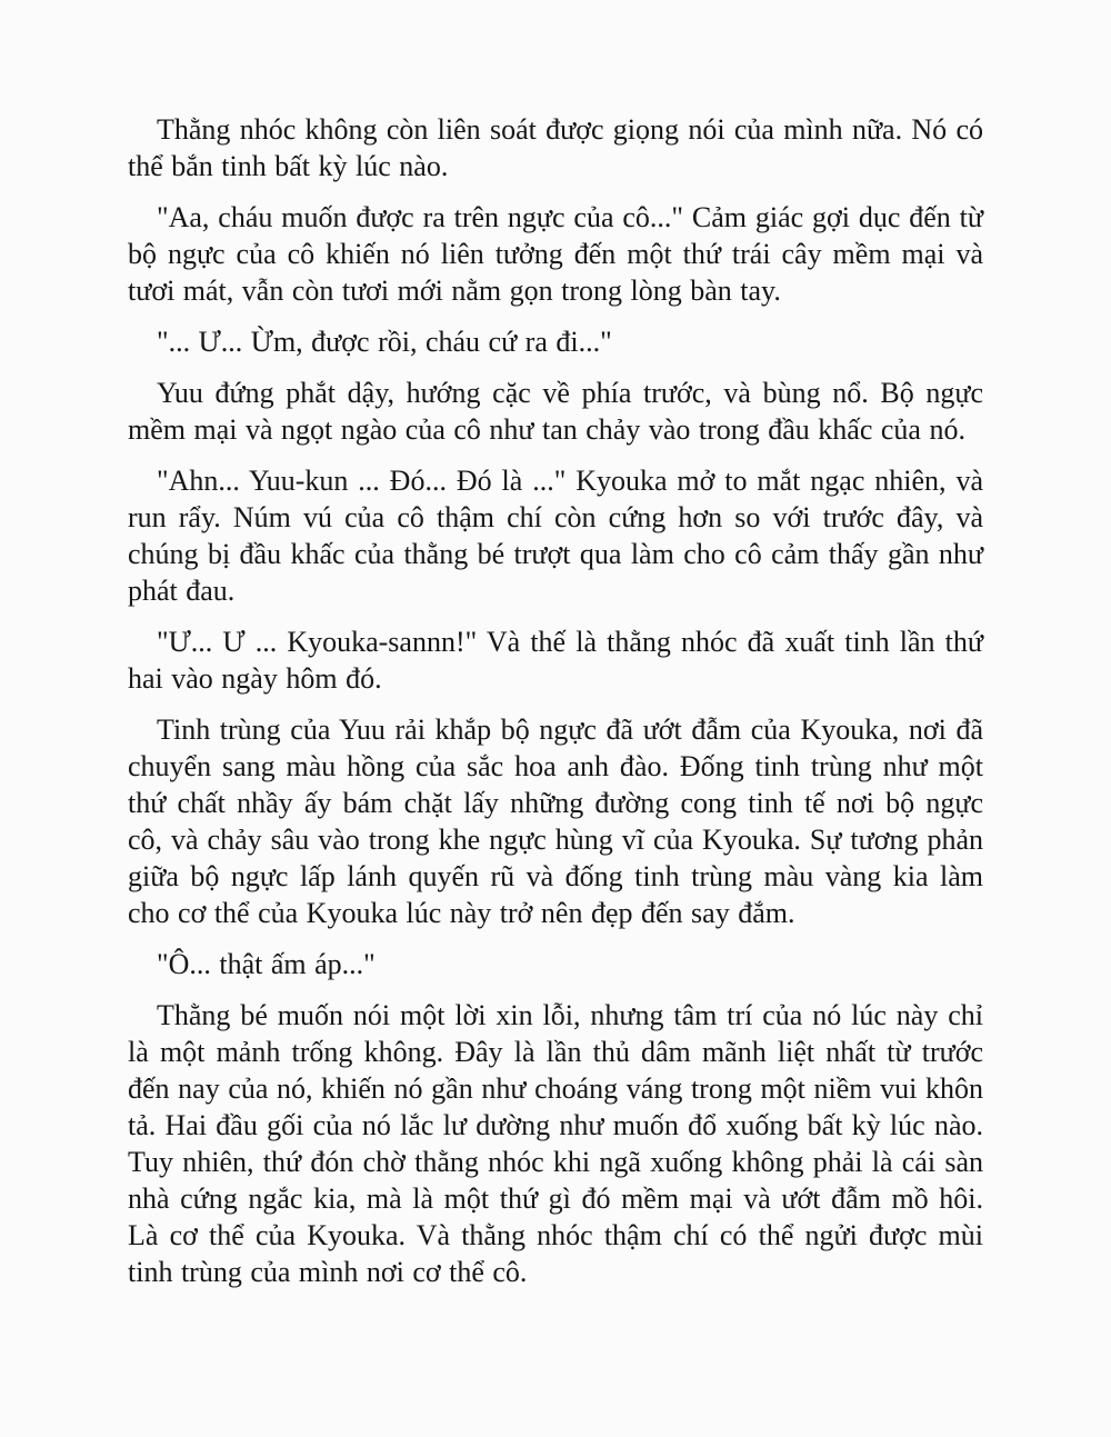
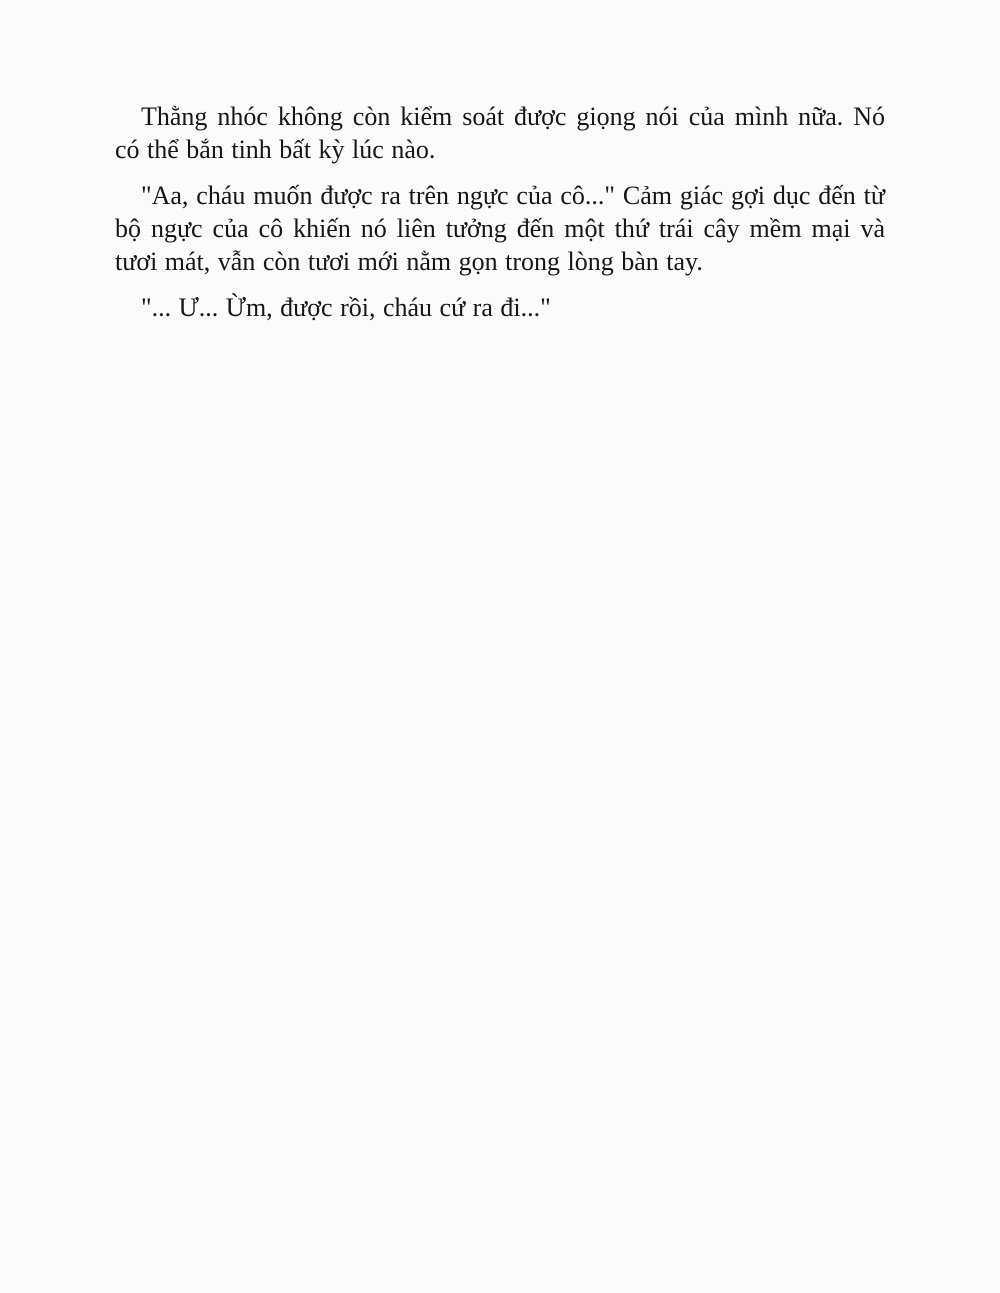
- Thằng nhóc không còn liên soát được giọng nói của mình nữa. Nó có thể bắn tinh bất kỳ lúc nào.
+ Thằng nhóc không còn kiểm soát được giọng nói của mình nữa. Nó có thể bắn tinh bất kỳ lúc nào.
  "Aa, cháu muốn được ra trên ngực của cô..." Cảm giác gợi dục đến từ bộ ngực của cô khiến nó liên tưởng đến một thứ trái cây mềm mại và tươi mát, vẫn còn tươi mới nằm gọn trong lòng bàn tay.
  "... Ư... Ừm, được rồi, cháu cứ ra đi..."
- Yuu đứng phắt dậy, hướng cặc về phía trước, và bùng nổ. Bộ ngực mềm mại và ngọt ngào của cô như tan chảy vào trong đầu khấc của nó.
- "Ahn... Yuu-kun ... Đó... Đó là ..." Kyouka mở to mắt ngạc nhiên, và run rẩy. Núm vú của cô thậm chí còn cứng hơn so với trước đây, và chúng bị đầu khấc của thằng bé trượt qua làm cho cô cảm thấy gần như phát đau.
- "Ư... Ư ... Kyouka-sannn!" Và thế là thằng nhóc đã xuất tinh lần thứ hai vào ngày hôm đó.
- Tinh trùng của Yuu rải khắp bộ ngực đã ướt đẫm của Kyouka, nơi đã chuyển sang màu hồng của sắc hoa anh đào. Đống tinh trùng như một thứ chất nhầy ấy bám chặt lấy những đường cong tinh tế nơi bộ ngực cô, và chảy sâu vào trong khe ngực hùng vĩ của Kyouka. Sự tương phản giữa bộ ngực lấp lánh quyến rũ và đống tinh trùng màu vàng kia làm cho cơ thể của Kyouka lúc này trở nên đẹp đến say đắm.
- "Ô... thật ấm áp..."
- Thằng bé muốn nói một lời xin lỗi, nhưng tâm trí của nó lúc này chỉ là một mảnh trống không. Đây là lần thủ dâm mãnh liệt nhất từ trước đến nay của nó, khiến nó gần như choáng váng trong một niềm vui khôn tả. Hai đầu gối của nó lắc lư dường như muốn đổ xuống bất kỳ lúc nào. Tuy nhiên, thứ đón chờ thằng nhóc khi ngã xuống không phải là cái sàn nhà cứng ngắc kia, mà là một thứ gì đó mềm mại và ướt đẫm mồ hôi. Là cơ thể của Kyouka. Và thằng nhóc thậm chí có thể ngửi được mùi tinh trùng của mình nơi cơ thể cô.
